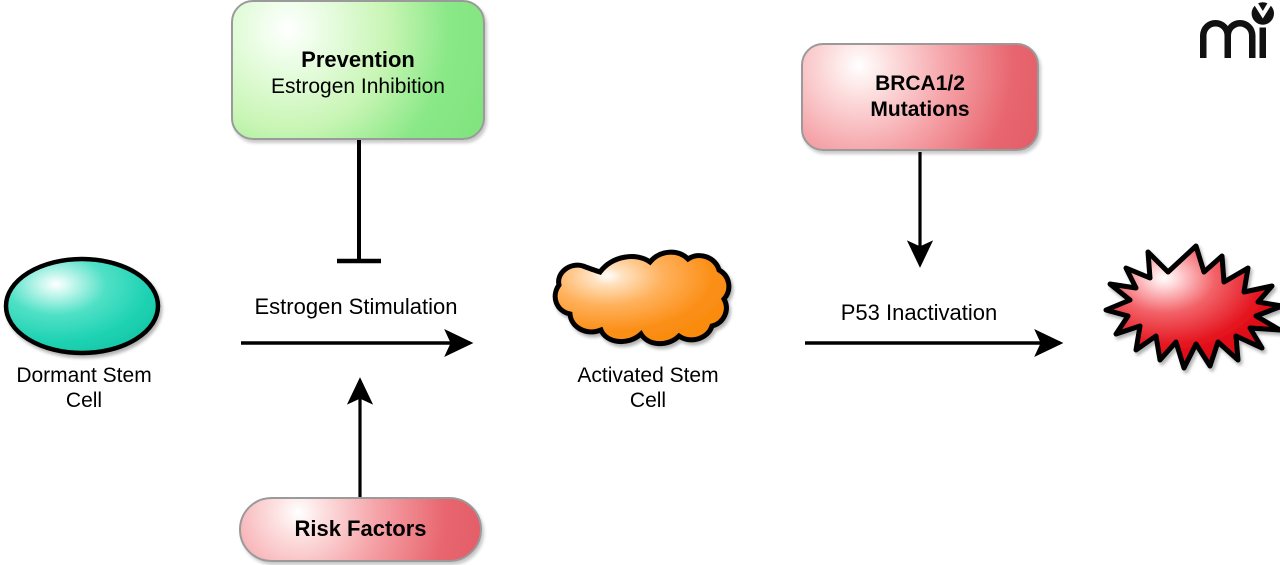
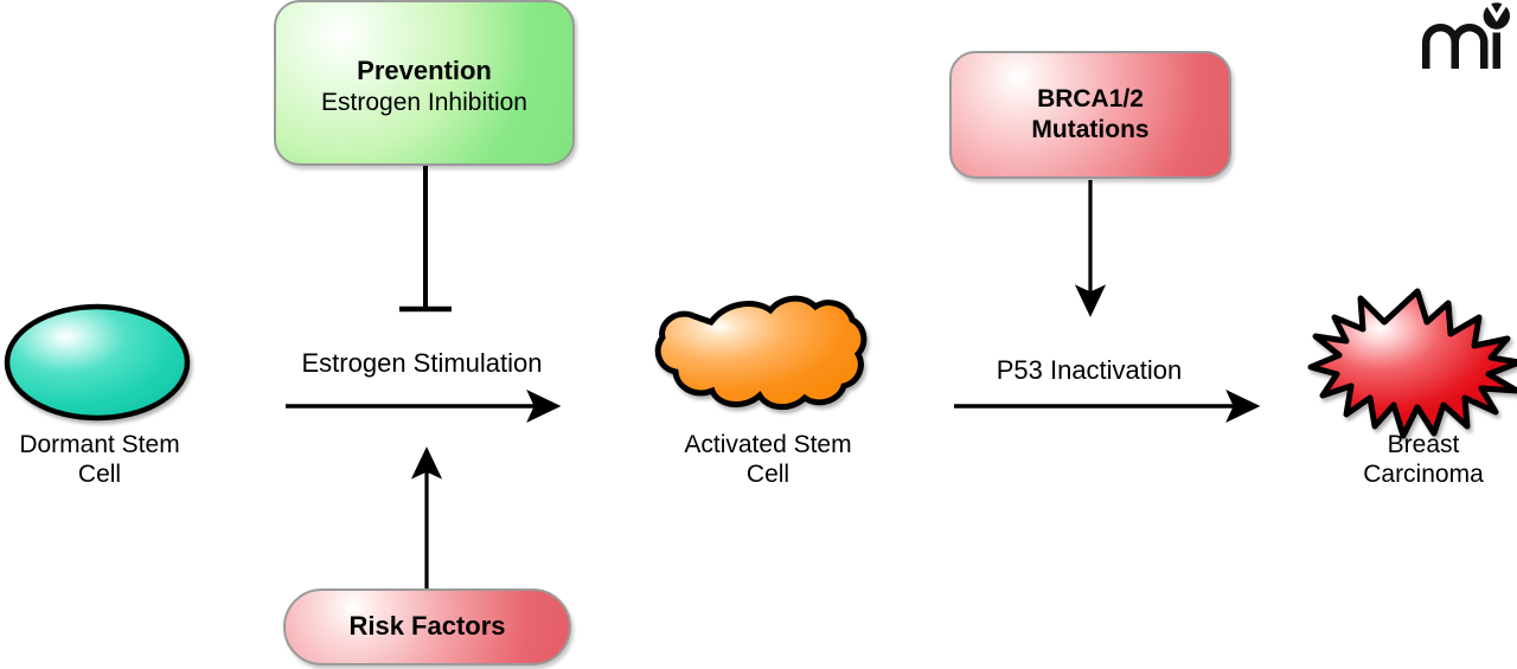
  Prevention
  Estrogen Inhibition
  BRCA1/2
  Mutations
  Risk Factors
  Dormant Stem
  Cell
  Activated Stem
  Cell
+ Breast
+ Carcinoma
  Estrogen Stimulation
  P53 Inactivation
